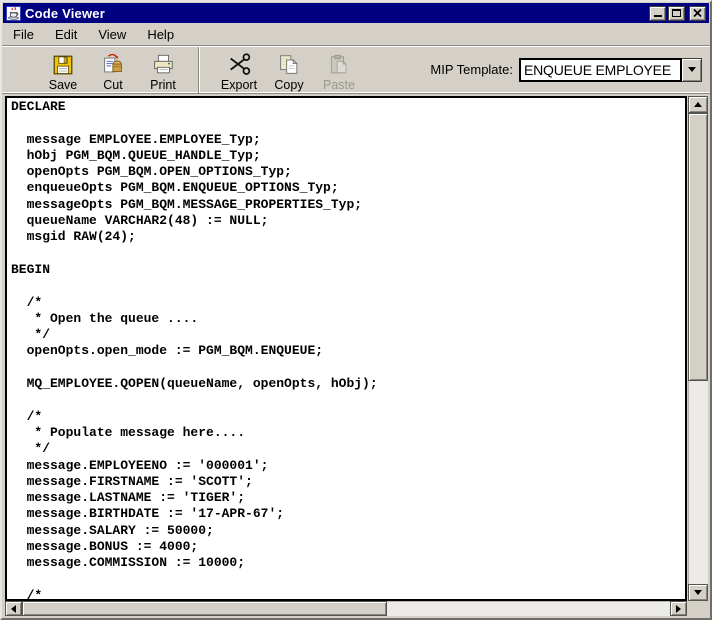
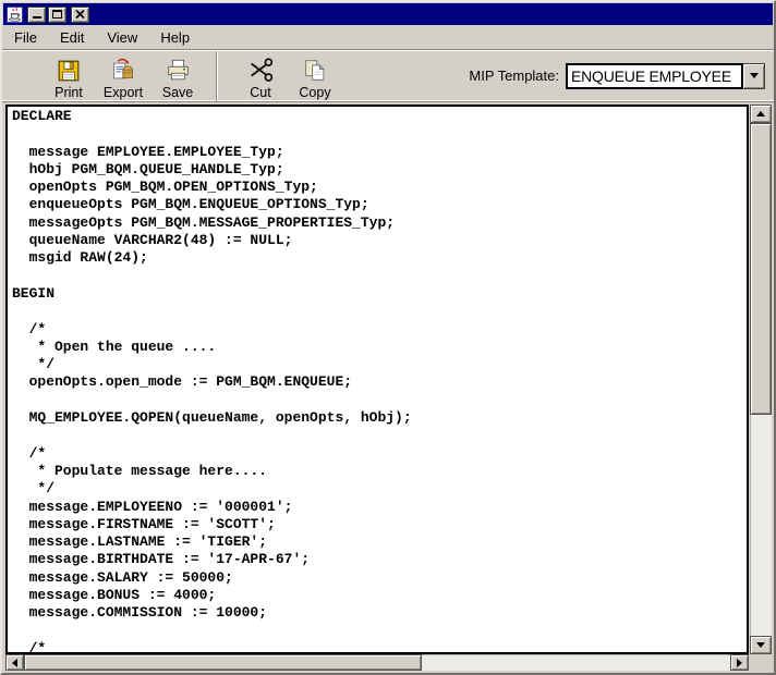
- Code Viewer
  File
  Edit
  View
  Help
- Save
+ Print
- Cut
+ Export
- Print
+ Save
- Export
+ Cut
  Copy
- Paste
  MIP Template:
  ENQUEUE EMPLOYEE
  DECLARE
  message EMPLOYEE.EMPLOYEE_Typ;
  hObj PGM_BQM.QUEUE_HANDLE_Typ;
  openOpts PGM_BQM.OPEN_OPTIONS_Typ;
  enqueueOpts PGM_BQM.ENQUEUE_OPTIONS_Typ;
  messageOpts PGM_BQM.MESSAGE_PROPERTIES_Typ;
  queueName VARCHAR2(48) := NULL;
  msgid RAW(24);
  BEGIN
  /*
  * Open the queue ....
  */
  openOpts.open_mode := PGM_BQM.ENQUEUE;
  MQ_EMPLOYEE.QOPEN(queueName, openOpts, hObj);
  /*
  * Populate message here....
  */
  message.EMPLOYEENO := '000001';
  message.FIRSTNAME := 'SCOTT';
  message.LASTNAME := 'TIGER';
  message.BIRTHDATE := '17-APR-67';
  message.SALARY := 50000;
  message.BONUS := 4000;
  message.COMMISSION := 10000;
  /*
